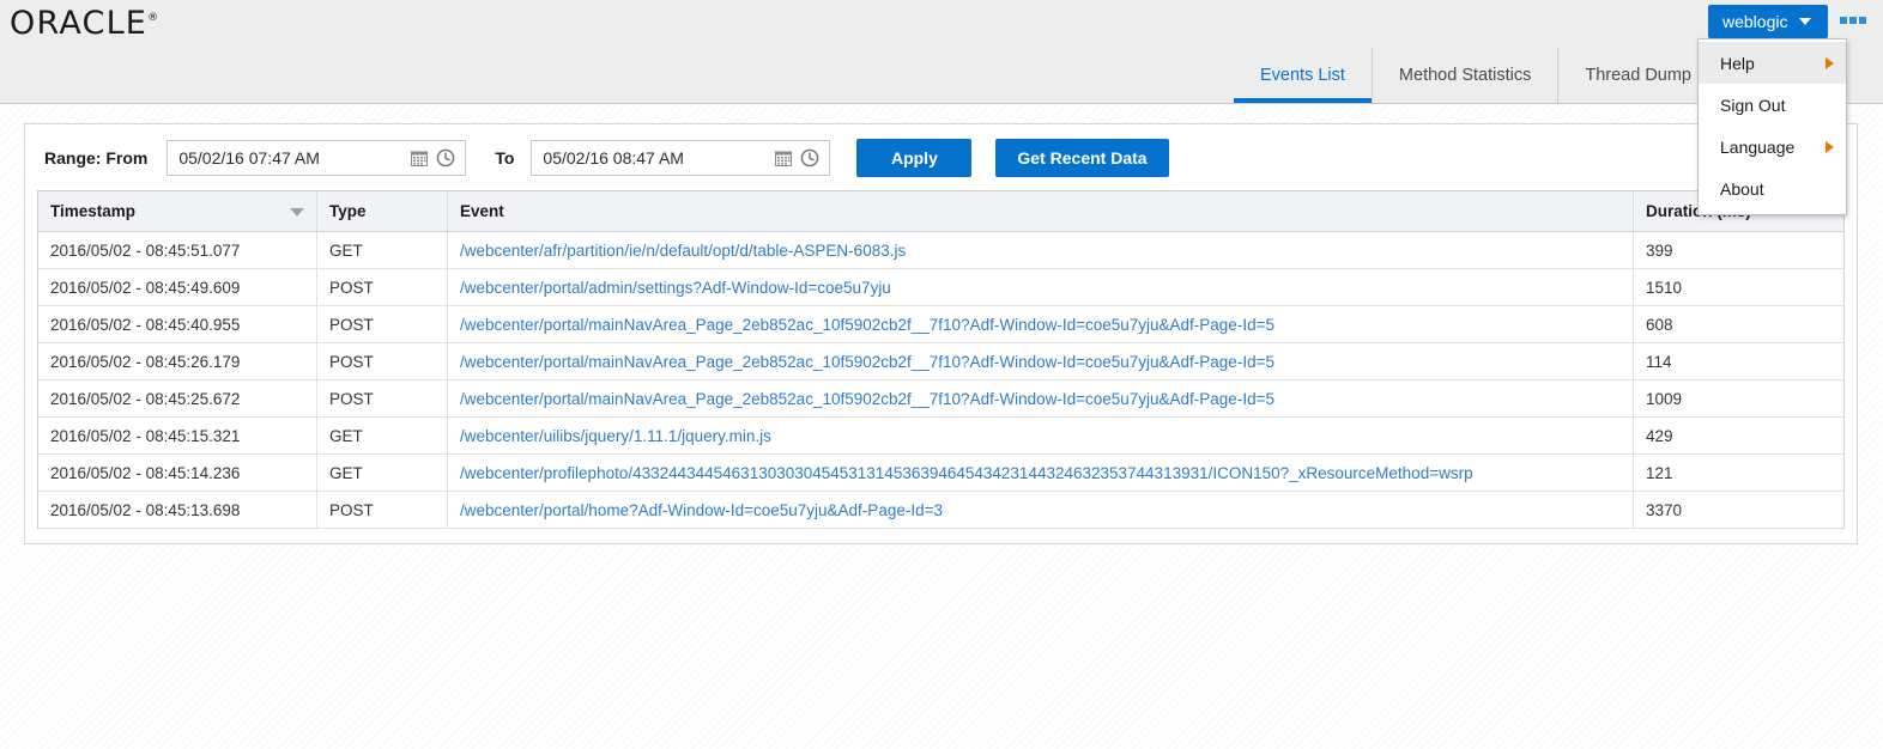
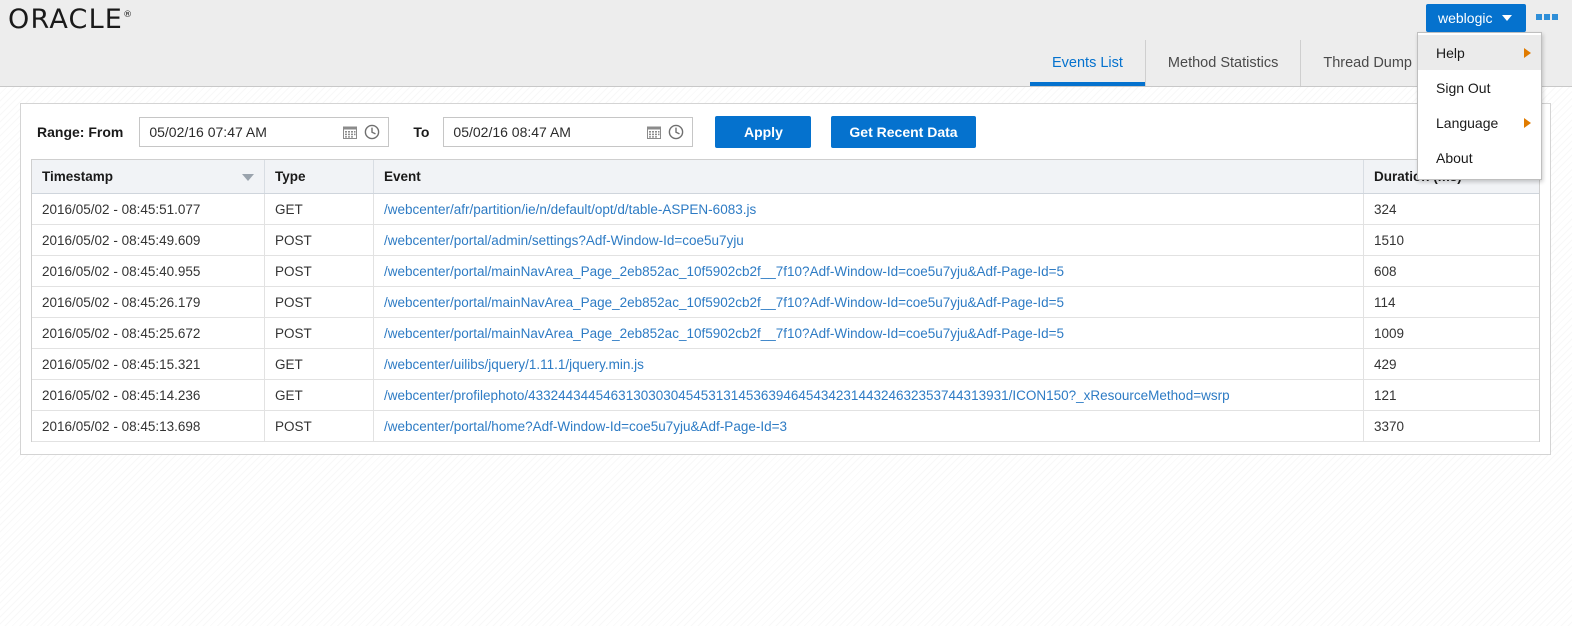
  ORACLE®
  weblogic
  Help
  Sign Out
  Language
  About
  Events List
  Method Statistics
  Thread Dump
  Range: From
  05/02/16 07:47 AM
  To
  05/02/16 08:47 AM
  Apply
  Get Recent Data
  Timestamp	Type	Event	Durati
- 2016/05/02 - 08:45:51.077	GET	/webcenter/afr/partition/ie/n/default/opt/d/table-ASPEN-6083.js	399
+ 2016/05/02 - 08:45:51.077	GET	/webcenter/afr/partition/ie/n/default/opt/d/table-ASPEN-6083.js	324
  2016/05/02 - 08:45:49.609	POST	/webcenter/portal/admin/settings?Adf-Window-Id=coe5u7yju	1510
  2016/05/02 - 08:45:40.955	POST	/webcenter/portal/mainNavArea_Page_2eb852ac_10f5902cb2f__7f10?Adf-Window-Id=coe5u7yju&Adf-Page-Id=5	608
  2016/05/02 - 08:45:26.179	POST	/webcenter/portal/mainNavArea_Page_2eb852ac_10f5902cb2f__7f10?Adf-Window-Id=coe5u7yju&Adf-Page-Id=5	114
  2016/05/02 - 08:45:25.672	POST	/webcenter/portal/mainNavArea_Page_2eb852ac_10f5902cb2f__7f10?Adf-Window-Id=coe5u7yju&Adf-Page-Id=5	1009
  2016/05/02 - 08:45:15.321	GET	/webcenter/uilibs/jquery/1.11.1/jquery.min.js	429
  2016/05/02 - 08:45:14.236	GET	/webcenter/profilephoto/4332443445463130303045453131453639464543423144324632353744313931/ICON150?_xResourceMethod=wsrp	121
  2016/05/02 - 08:45:13.698	POST	/webcenter/portal/home?Adf-Window-Id=coe5u7yju&Adf-Page-Id=3	3370
